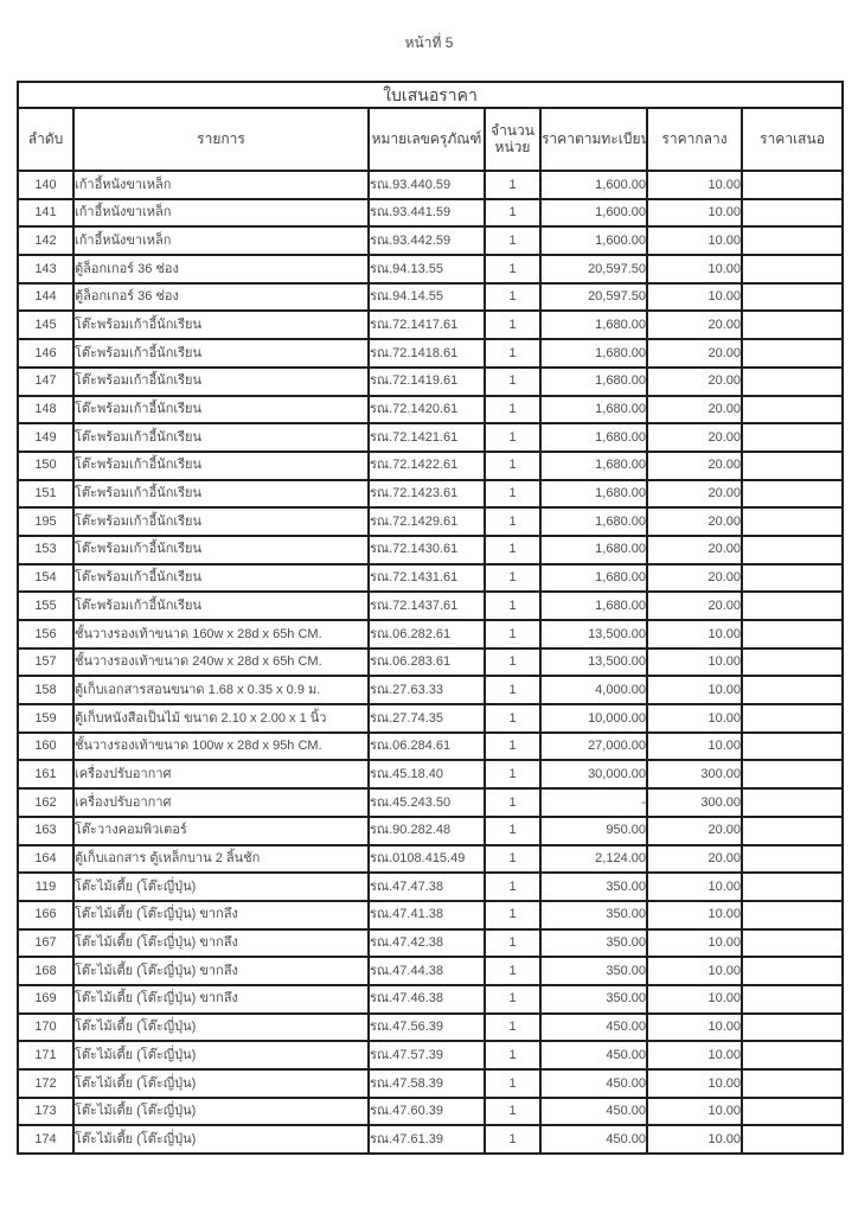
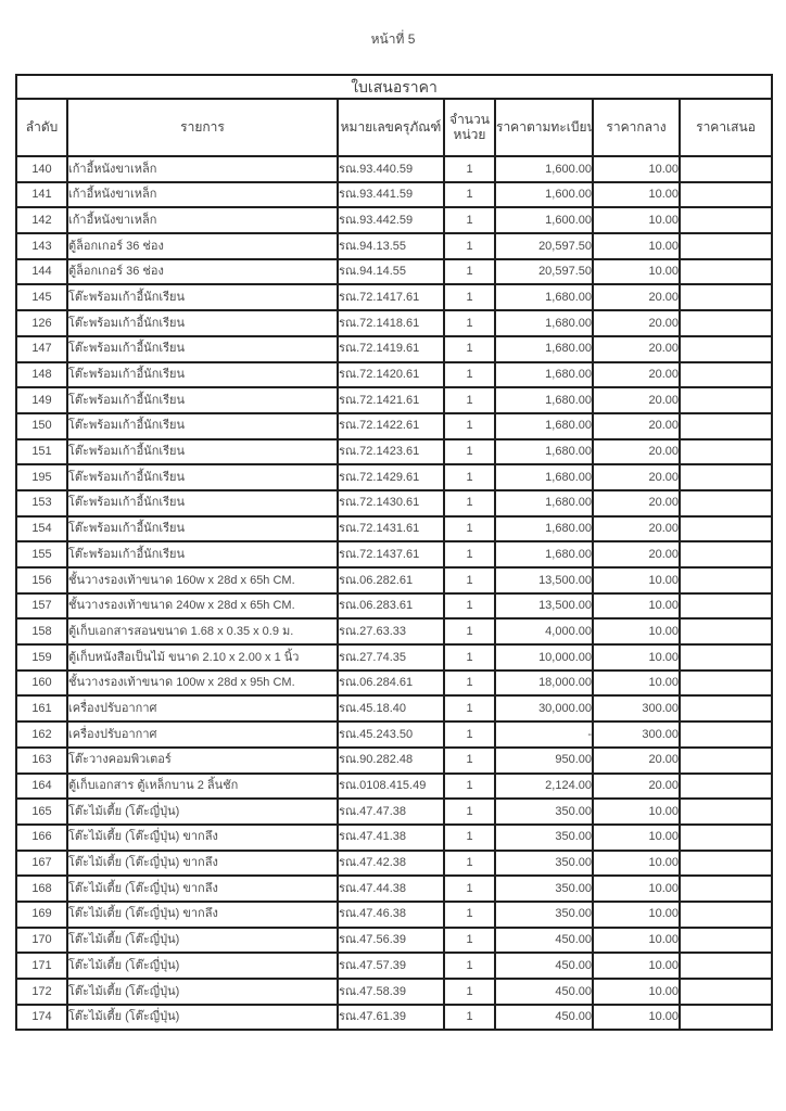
  หน้าที่ 5
  ใบเสนอราคา
  ลำดับ	รายการ	หมายเลขครุภัณฑ์	จำนวน หน่วย	ราคาตามทะเบียน	ราคากลาง	ราคาเสนอ
  140	เก้าอี้หนังขาเหล็ก	รณ.93.440.59	1	1,600.00	10.00
  141	เก้าอี้หนังขาเหล็ก	รณ.93.441.59	1	1,600.00	10.00
  142	เก้าอี้หนังขาเหล็ก	รณ.93.442.59	1	1,600.00	10.00
  143	ตู้ล็อกเกอร์ 36 ช่อง	รณ.94.13.55	1	20,597.50	10.00
  144	ตู้ล็อกเกอร์ 36 ช่อง	รณ.94.14.55	1	20,597.50	10.00
  145	โต๊ะพร้อมเก้าอี้นักเรียน	รณ.72.1417.61	1	1,680.00	20.00
- 146	โต๊ะพร้อมเก้าอี้นักเรียน	รณ.72.1418.61	1	1,680.00	20.00
+ 126	โต๊ะพร้อมเก้าอี้นักเรียน	รณ.72.1418.61	1	1,680.00	20.00
  147	โต๊ะพร้อมเก้าอี้นักเรียน	รณ.72.1419.61	1	1,680.00	20.00
  148	โต๊ะพร้อมเก้าอี้นักเรียน	รณ.72.1420.61	1	1,680.00	20.00
  149	โต๊ะพร้อมเก้าอี้นักเรียน	รณ.72.1421.61	1	1,680.00	20.00
  150	โต๊ะพร้อมเก้าอี้นักเรียน	รณ.72.1422.61	1	1,680.00	20.00
  151	โต๊ะพร้อมเก้าอี้นักเรียน	รณ.72.1423.61	1	1,680.00	20.00
  195	โต๊ะพร้อมเก้าอี้นักเรียน	รณ.72.1429.61	1	1,680.00	20.00
  153	โต๊ะพร้อมเก้าอี้นักเรียน	รณ.72.1430.61	1	1,680.00	20.00
  154	โต๊ะพร้อมเก้าอี้นักเรียน	รณ.72.1431.61	1	1,680.00	20.00
  155	โต๊ะพร้อมเก้าอี้นักเรียน	รณ.72.1437.61	1	1,680.00	20.00
  156	ชั้นวางรองเท้าขนาด 160w x 28d x 65h CM.	รณ.06.282.61	1	13,500.00	10.00
  157	ชั้นวางรองเท้าขนาด 240w x 28d x 65h CM.	รณ.06.283.61	1	13,500.00	10.00
  158	ตู้เก็บเอกสารสอนขนาด 1.68 x 0.35 x 0.9 ม.	รณ.27.63.33	1	4,000.00	10.00
  159	ตู้เก็บหนังสือเป็นไม้ ขนาด 2.10 x 2.00 x 1 นิ้ว	รณ.27.74.35	1	10,000.00	10.00
- 160	ชั้นวางรองเท้าขนาด 100w x 28d x 95h CM.	รณ.06.284.61	1	27,000.00	10.00
+ 160	ชั้นวางรองเท้าขนาด 100w x 28d x 95h CM.	รณ.06.284.61	1	18,000.00	10.00
  161	เครื่องปรับอากาศ	รณ.45.18.40	1	30,000.00	300.00
  162	เครื่องปรับอากาศ	รณ.45.243.50	1	-	300.00
  163	โต๊ะวางคอมพิวเตอร์	รณ.90.282.48	1	950.00	20.00
  164	ตู้เก็บเอกสาร ตู้เหล็กบาน 2 ลิ้นชัก	รณ.0108.415.49	1	2,124.00	20.00
- 119	โต๊ะไม้เตี้ย (โต๊ะญี่ปุ่น)	รณ.47.47.38	1	350.00	10.00
+ 165	โต๊ะไม้เตี้ย (โต๊ะญี่ปุ่น)	รณ.47.47.38	1	350.00	10.00
  166	โต๊ะไม้เตี้ย (โต๊ะญี่ปุ่น) ขากลึง	รณ.47.41.38	1	350.00	10.00
  167	โต๊ะไม้เตี้ย (โต๊ะญี่ปุ่น) ขากลึง	รณ.47.42.38	1	350.00	10.00
  168	โต๊ะไม้เตี้ย (โต๊ะญี่ปุ่น) ขากลึง	รณ.47.44.38	1	350.00	10.00
  169	โต๊ะไม้เตี้ย (โต๊ะญี่ปุ่น) ขากลึง	รณ.47.46.38	1	350.00	10.00
  170	โต๊ะไม้เตี้ย (โต๊ะญี่ปุ่น)	รณ.47.56.39	1	450.00	10.00
  171	โต๊ะไม้เตี้ย (โต๊ะญี่ปุ่น)	รณ.47.57.39	1	450.00	10.00
  172	โต๊ะไม้เตี้ย (โต๊ะญี่ปุ่น)	รณ.47.58.39	1	450.00	10.00
- 173	โต๊ะไม้เตี้ย (โต๊ะญี่ปุ่น)	รณ.47.60.39	1	450.00	10.00
  174	โต๊ะไม้เตี้ย (โต๊ะญี่ปุ่น)	รณ.47.61.39	1	450.00	10.00
